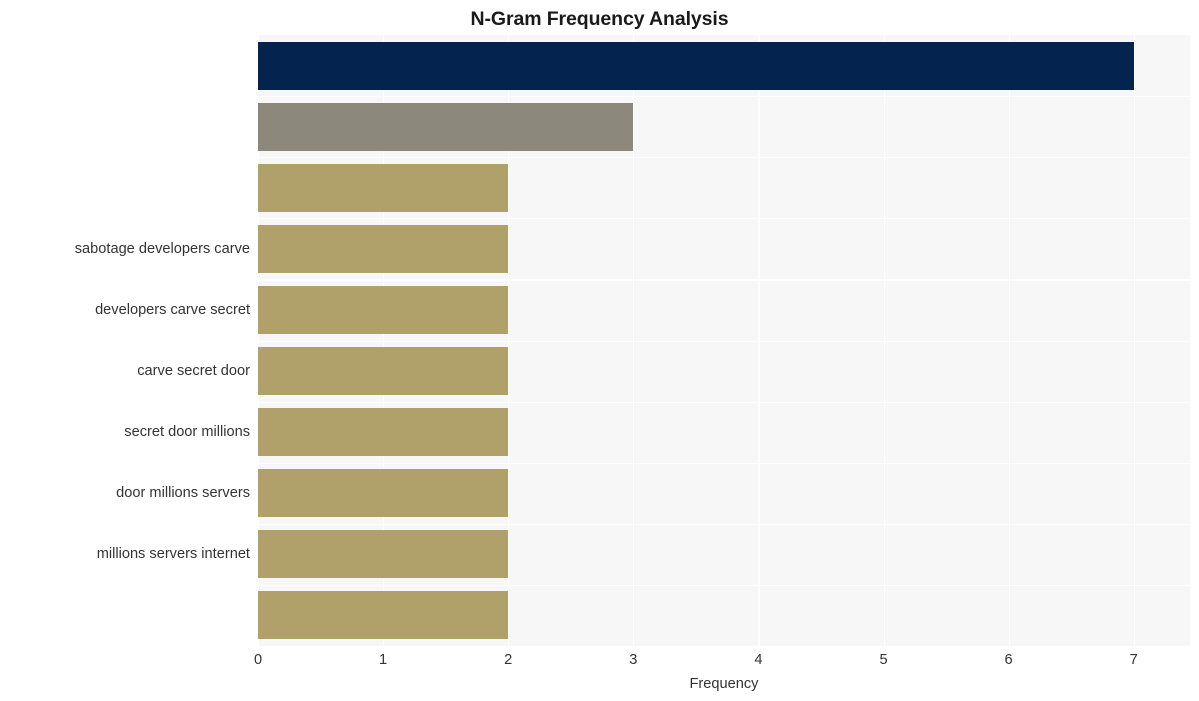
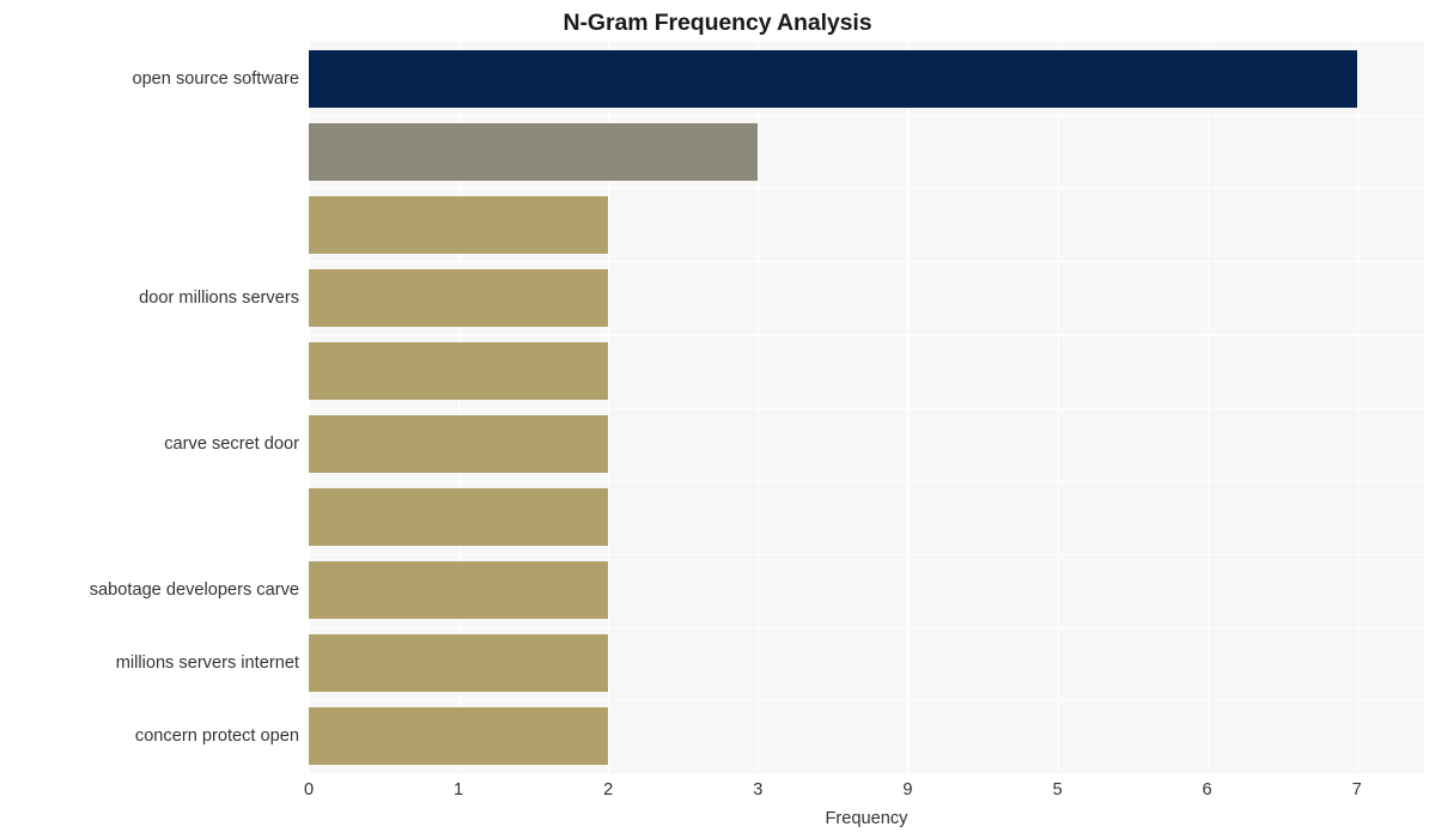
  N-Gram Frequency Analysis
+ open source software
- sabotage developers carve
+ door millions servers
- developers carve secret
  carve secret door
- secret door millions
- door millions servers
+ sabotage developers carve
  millions servers internet
+ concern protect open
  0
  1
  2
  3
- 4
+ 9
  5
  6
  7
  Frequency
